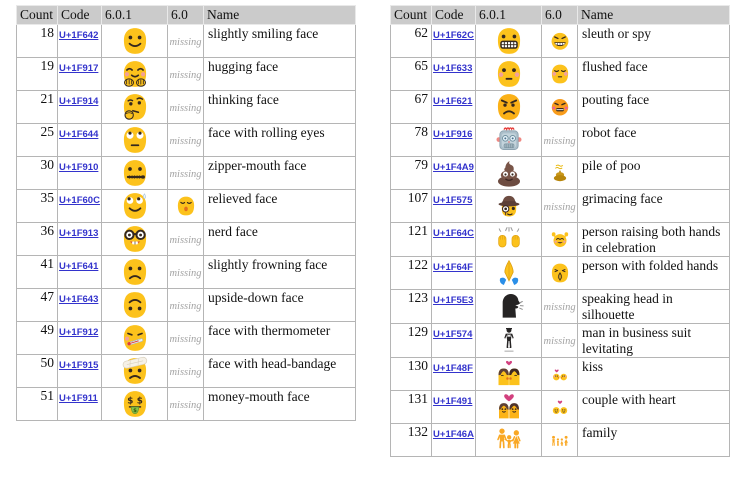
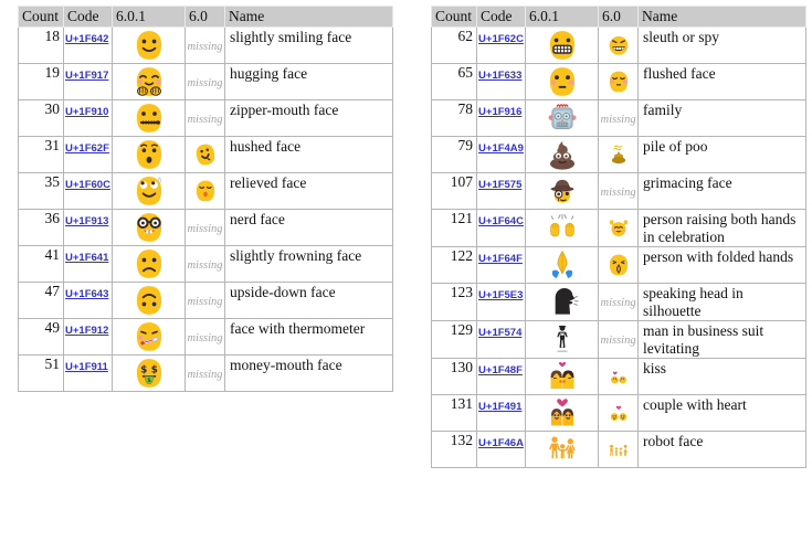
  Count	Code	6.0.1	6.0	Name
  18	U+1F642		missing	slightly smiling face
  19	U+1F917		missing	hugging face
- 21	U+1F914		missing	thinking face
- 25	U+1F644		missing	face with rolling eyes
  30	U+1F910		missing	zipper-mouth face
+ 31	U+1F62F			hushed face
  35	U+1F60C			relieved face
  36	U+1F913		missing	nerd face
  41	U+1F641		missing	slightly frowning face
  47	U+1F643		missing	upside-down face
  49	U+1F912		missing	face with thermometer
- 50	U+1F915		missing	face with head-bandage
  51	U+1F911	$ $	missing	money-mouth face
  Count	Code	6.0.1	6.0	Name
  62	U+1F62C			sleuth or spy
  65	U+1F633			flushed face
- 67	U+1F621			pouting face
- 78	U+1F916		missing	robot face
+ 78	U+1F916		missing	family
  79	U+1F4A9			pile of poo
  107	U+1F575		missing	grimacing face
  121	U+1F64C			person raising both hands in celebration
  122	U+1F64F			person with folded hands
  123	U+1F5E3		missing	speaking head in silhouette
  129	U+1F574		missing	man in business suit levitating
  130	U+1F48F			kiss
  131	U+1F491			couple with heart
- 132	U+1F46A			family
+ 132	U+1F46A			robot face
